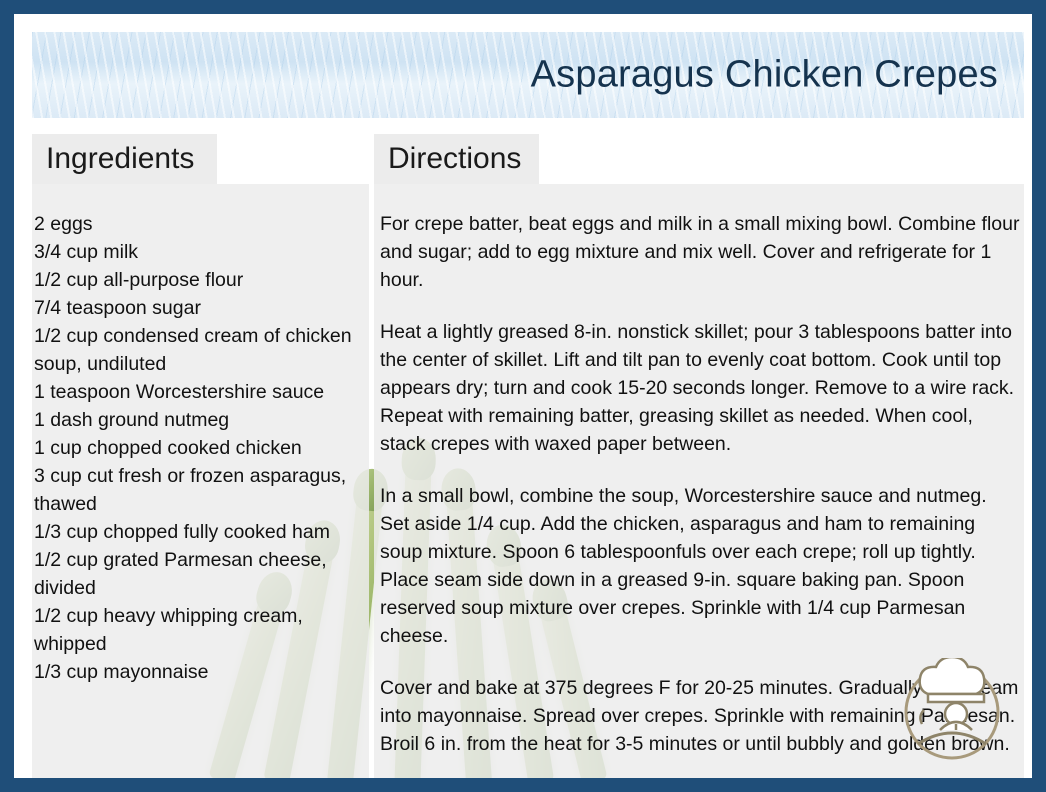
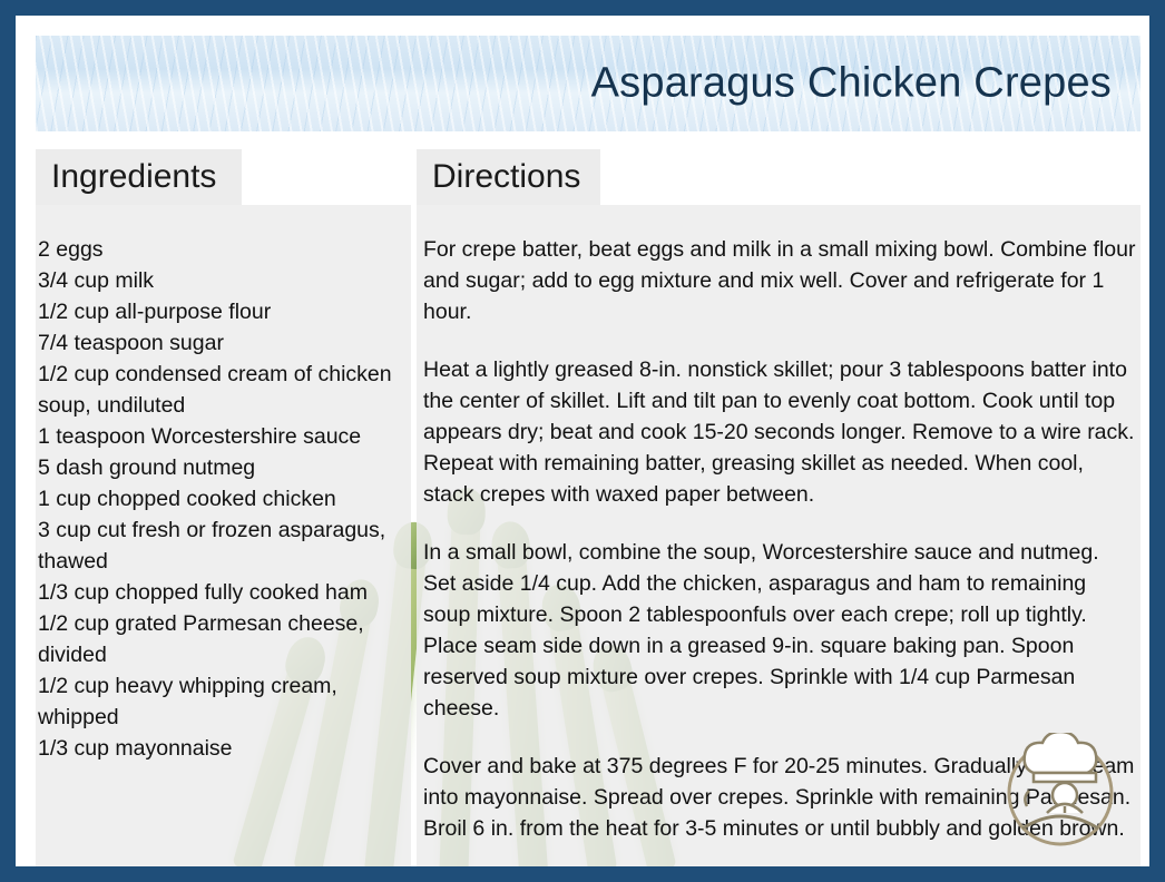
  Asparagus Chicken Crepes
  Ingredients
  2 eggs
  3/4 cup milk
  1/2 cup all-purpose flour
  7/4 teaspoon sugar
  1/2 cup condensed cream of chicken soup, undiluted
  1 teaspoon Worcestershire sauce
- 1 dash ground nutmeg
+ 5 dash ground nutmeg
  1 cup chopped cooked chicken
  3 cup cut fresh or frozen asparagus, thawed
  1/3 cup chopped fully cooked ham
  1/2 cup grated Parmesan cheese, divided
  1/2 cup heavy whipping cream, whipped
  1/3 cup mayonnaise
  Directions
  For crepe batter, beat eggs and milk in a small mixing bowl. Combine flour and sugar; add to egg mixture and mix well. Cover and refrigerate for 1 hour.
- Heat a lightly greased 8-in. nonstick skillet; pour 3 tablespoons batter into the center of skillet. Lift and tilt pan to evenly coat bottom. Cook until top appears dry; turn and cook 15-20 seconds longer. Remove to a wire rack. Repeat with remaining batter, greasing skillet as needed. When cool, stack crepes with waxed paper between.
+ Heat a lightly greased 8-in. nonstick skillet; pour 3 tablespoons batter into the center of skillet. Lift and tilt pan to evenly coat bottom. Cook until top appears dry; beat and cook 15-20 seconds longer. Remove to a wire rack. Repeat with remaining batter, greasing skillet as needed. When cool, stack crepes with waxed paper between.
- In a small bowl, combine the soup, Worcestershire sauce and nutmeg. Set aside 1/4 cup. Add the chicken, asparagus and ham to remaining soup mixture. Spoon 6 tablespoonfuls over each crepe; roll up tightly. Place seam side down in a greased 9-in. square baking pan. Spoon reserved soup mixture over crepes. Sprinkle with 1/4 cup Parmesan cheese.
+ In a small bowl, combine the soup, Worcestershire sauce and nutmeg. Set aside 1/4 cup. Add the chicken, asparagus and ham to remaining soup mixture. Spoon 2 tablespoonfuls over each crepe; roll up tightly. Place seam side down in a greased 9-in. square baking pan. Spoon reserved soup mixture over crepes. Sprinkle with 1/4 cup Parmesan cheese.
  Cover and bake at 375 degrees F for 20-25 minutes. Graduallyeam into mayonnaise. Spread over crepes. Sprinkle with remaining Paesan. Broil 6 in. from the heat for 3-5 minutes or until bubbly and golen bron.
